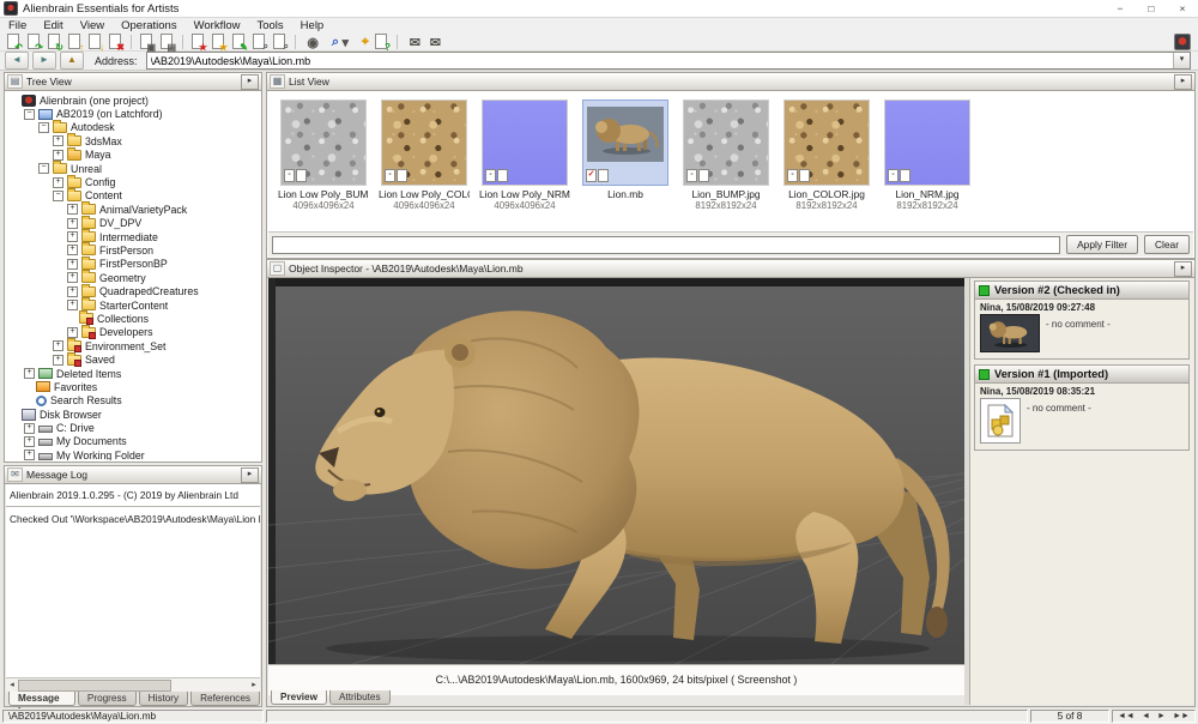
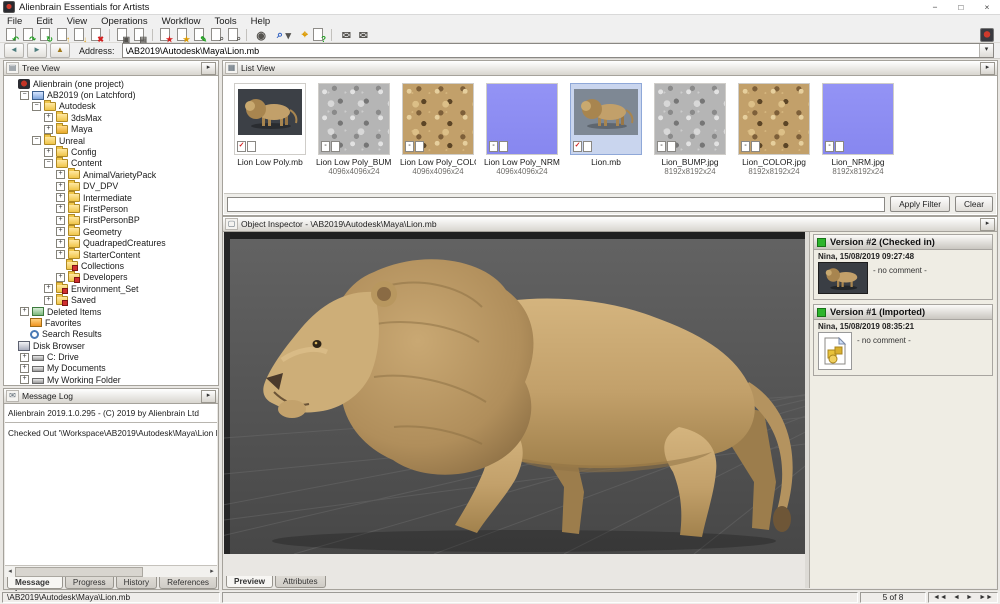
  Alienbrain Essentials for Artists
  −
  □
  ×
  File
  Edit
  View
  Operations
  Workflow
  Tools
  Help
  ↶
  ↷
  ↻
  ↑
  ↓
  ✖
  ▣
  ▤
  ★
  ★
  ✎
  ⌕
  ⌕
  ◉
  ⌕
  ▾
  ⌖
  ?
  ✉
  ✉
  ◄
  ►
  ▲
  Address:
  \AB2019\Autodesk\Maya\Lion.mb
  ▤
  Tree View
  Alienbrain (one project)
  AB2019 (on Latchford)
  Autodesk
  3dsMax
  Maya
  Unreal
  Config
  Content
  AnimalVarietyPack
  DV_DPV
  Intermediate
  FirstPerson
  FirstPersonBP
  Geometry
  QuadrapedCreatures
  StarterContent
  Collections
  Developers
  Environment_Set
  Saved
  Deleted Items
  Favorites
  Search Results
  Disk Browser
  C: Drive
  My Documents
  My Working Folder
  ✉
  Message Log
  Alienbrain 2019.1.0.295 - (C) 2019 by Alienbrain Ltd
  Message
  Progress
  History
  References
  ▦
  List View
+ Lion Low Poly.mb
  Lion Low Poly_BUM
  4096x4096x24
  Lion Low Poly_COL
  4096x4096x24
  Lion Low Poly_NRM
  4096x4096x24
  Lion.mb
  Lion_BUMP.jpg
  8192x8192x24
  Lion_COLOR.jpg
  8192x8192x24
  Lion_NRM.jpg
  8192x8192x24
  Apply Filter
  Clear
  ▢
  Object Inspector - \AB2019\Autodesk\Maya\Lion.mb
- C:\...\AB2019\Autodesk\Maya\Lion.mb, 1600x969, 24 bits/pixel ( Screenshot )
  Preview
  Attributes
  Version #2 (Checked in)
  Nina, 15/08/2019 09:27:48
  - no comment -
  Version #1 (Imported)
  Nina, 15/08/2019 08:35:21
  - no comment -
  \AB2019\Autodesk\Maya\Lion.mb
  5 of 8
